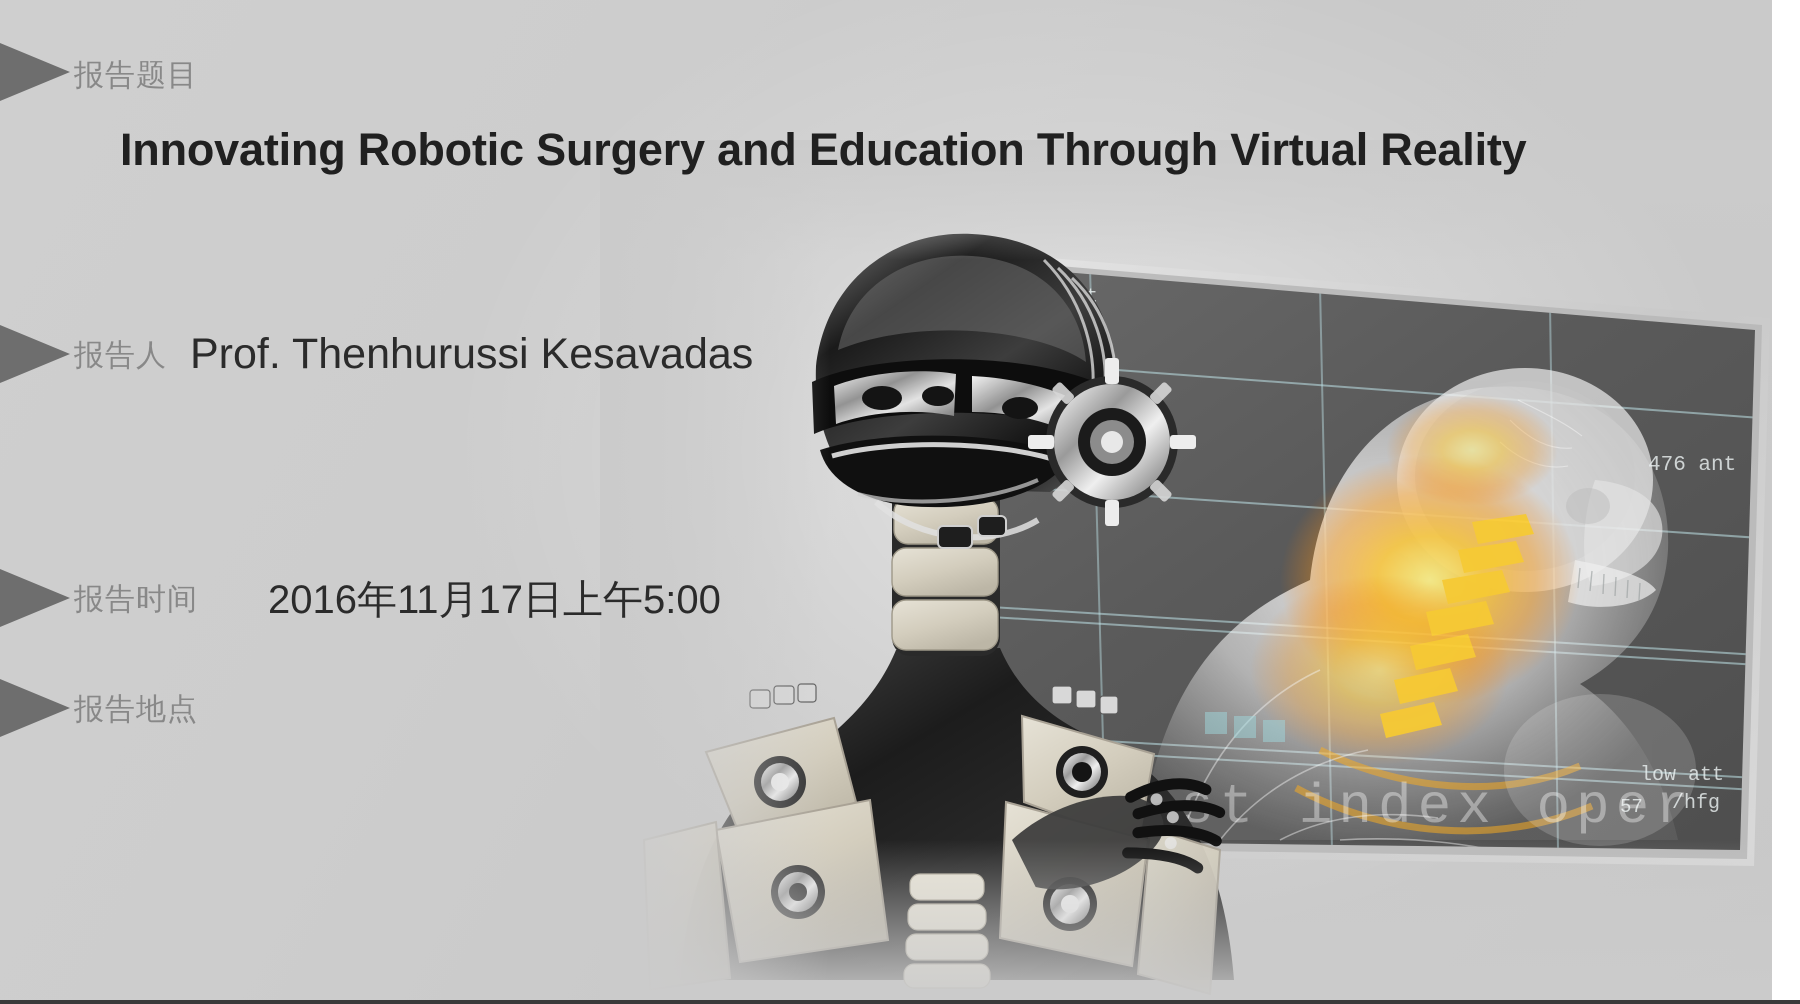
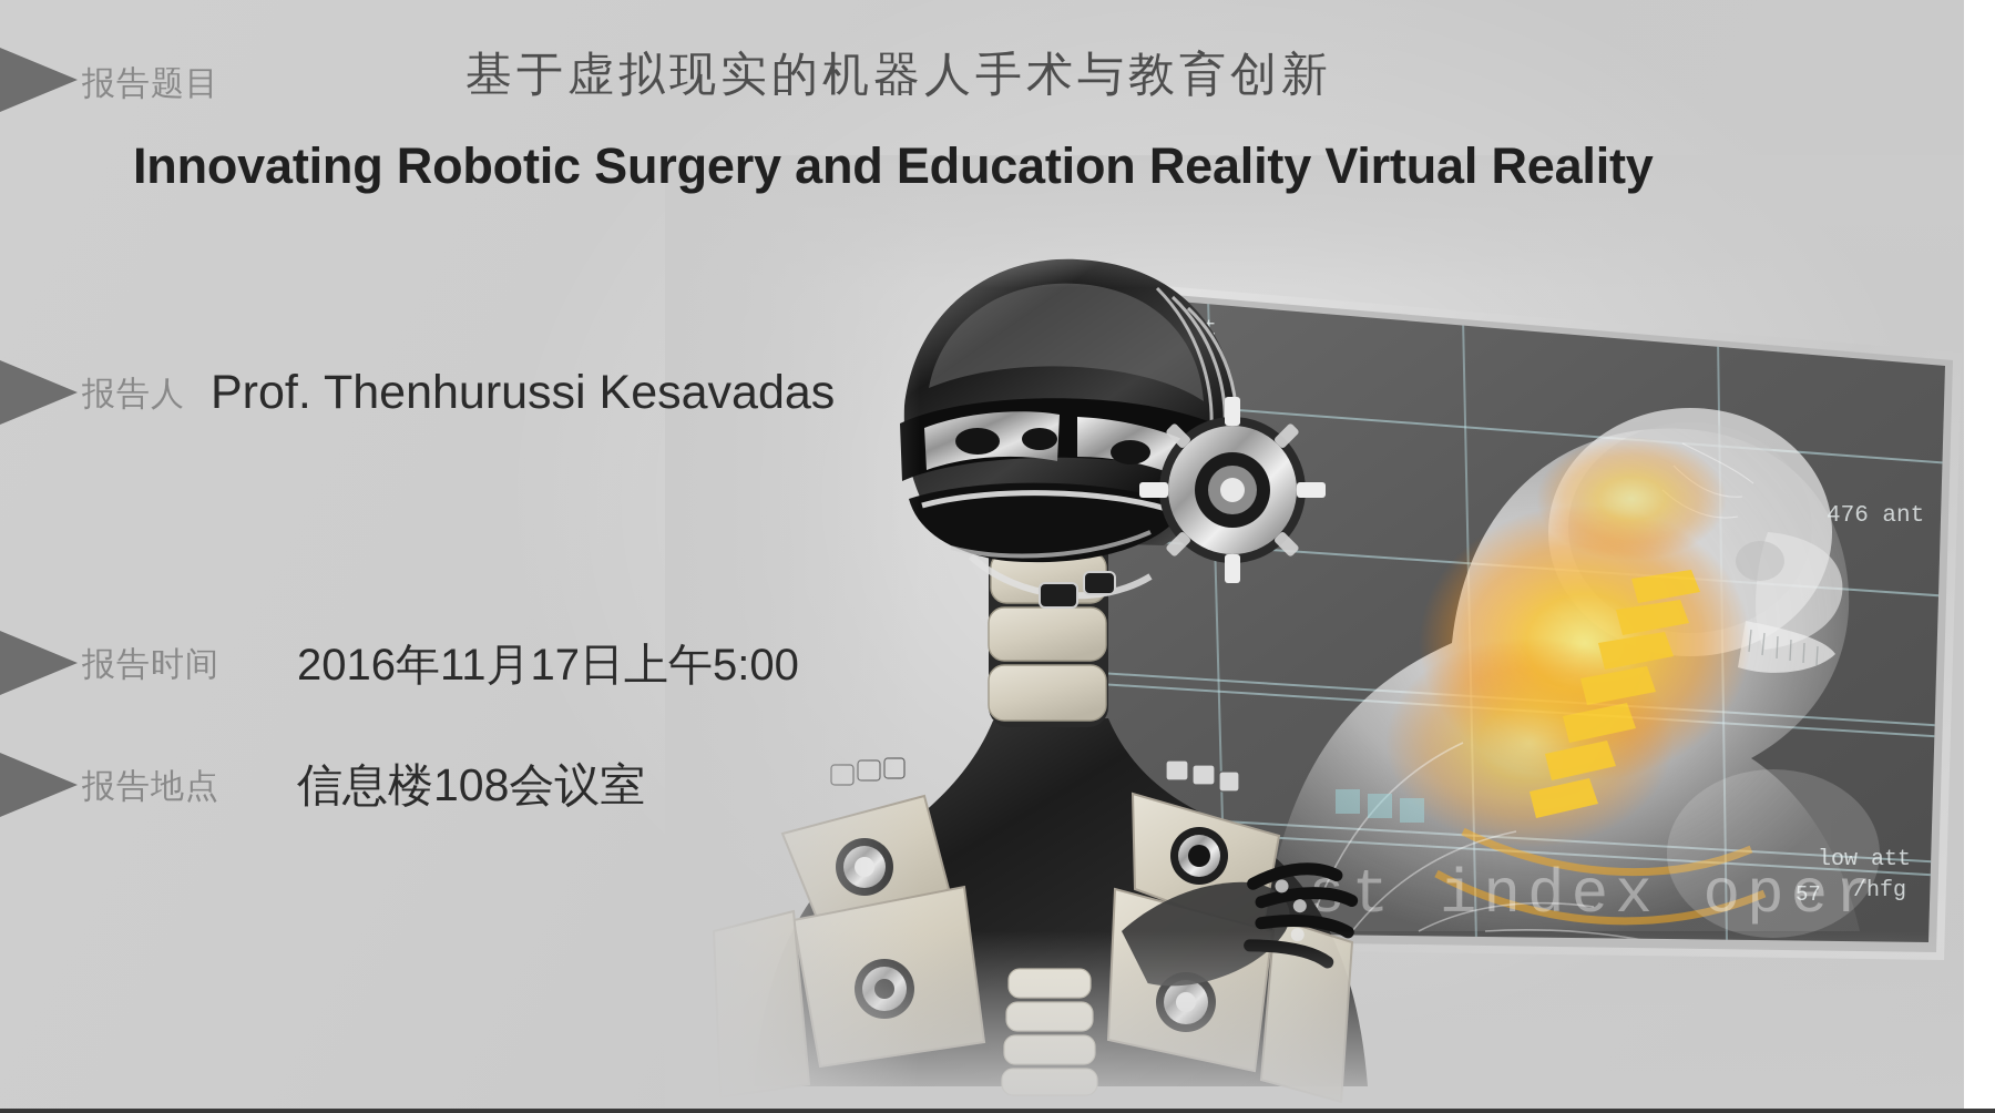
  报告题目
  报告人
  报告时间
  报告地点
+ 基于虚拟现实的机器人手术与教育创新
- Innovating Robotic Surgery and Education Through Virtual Reality
+ Innovating Robotic Surgery and Education Reality Virtual Reality
  Prof. Thenhurussi Kesavadas
  2016年11月17日上午5:00
+ 信息楼108会议室
